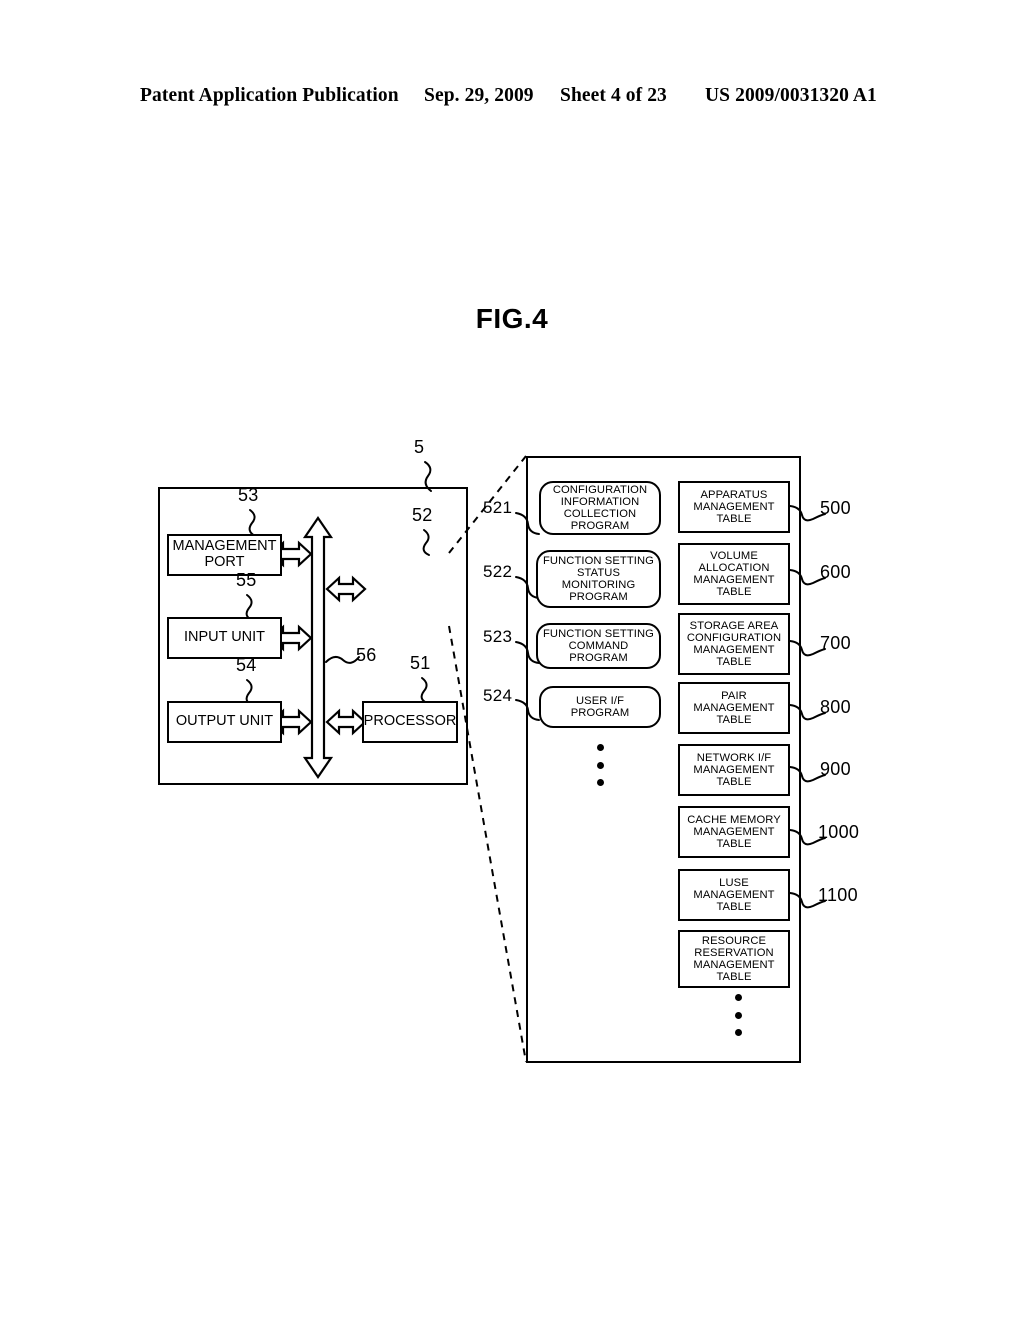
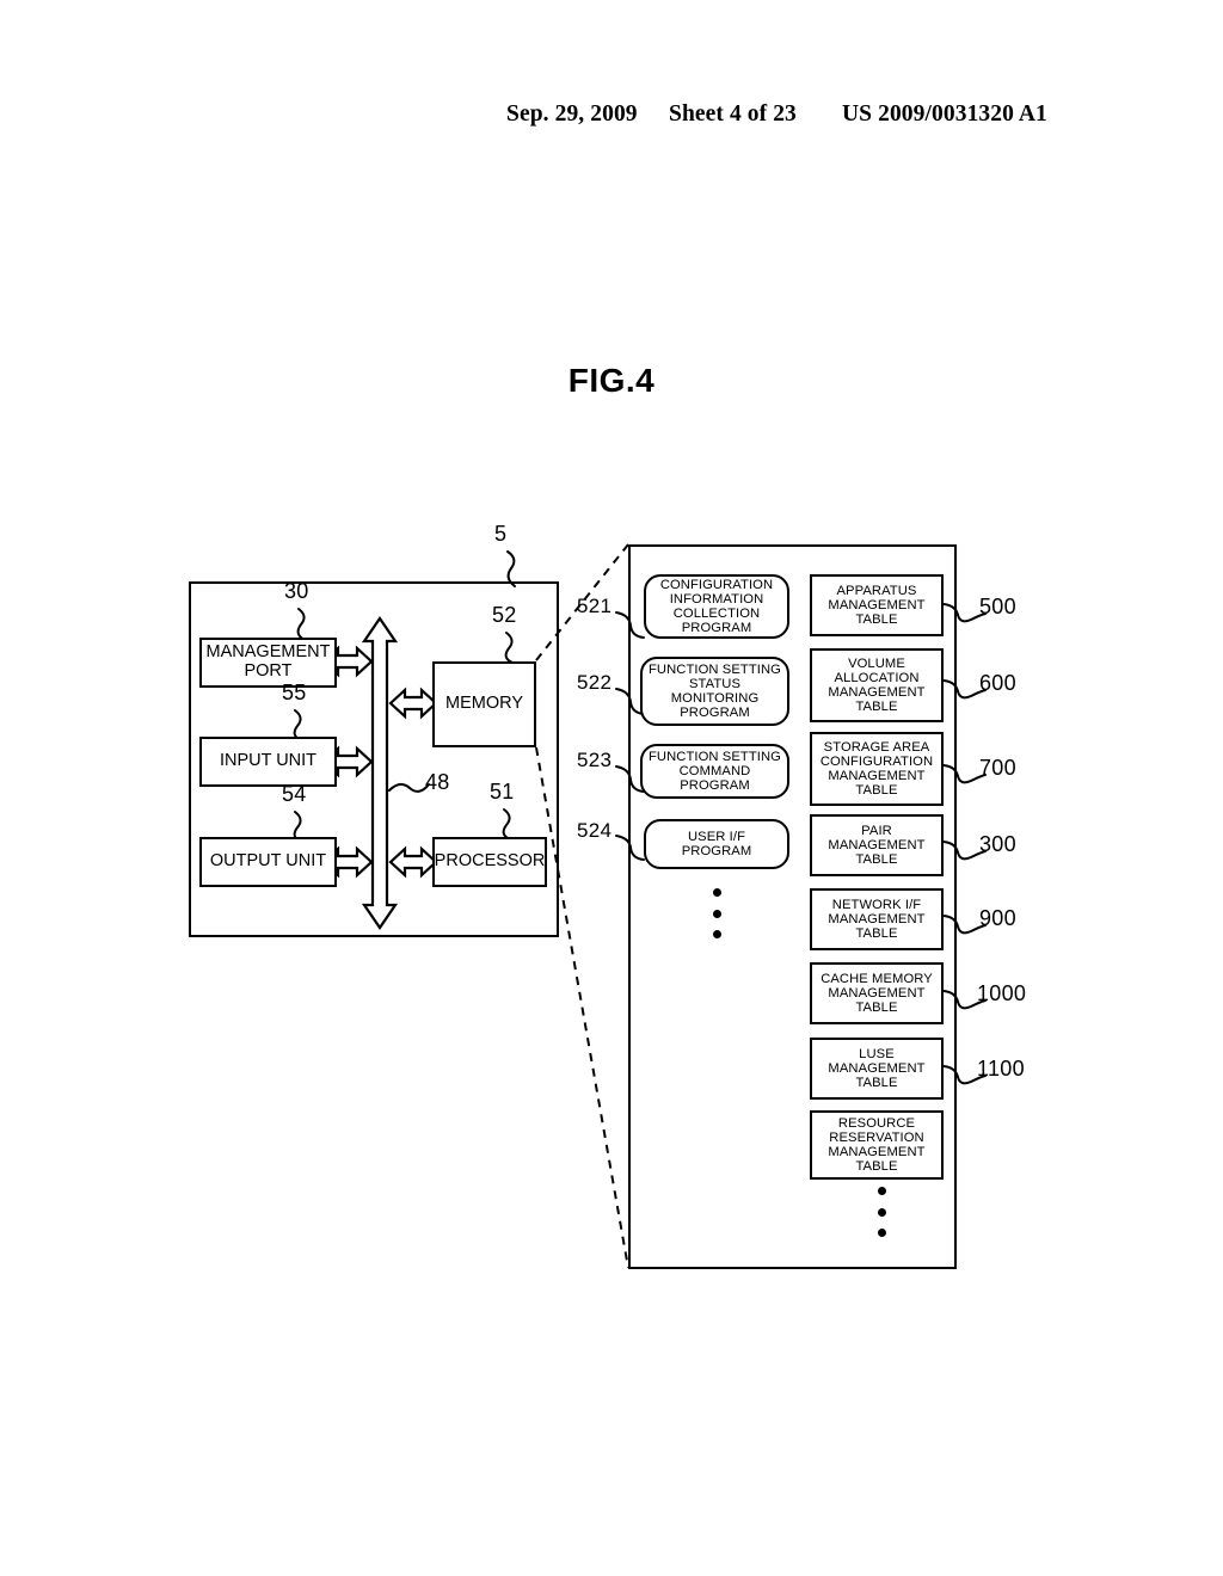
- Patent Application Publication
  Sep. 29, 2009
  Sheet 4 of 23
  US 2009/0031320 A1
  FIG.4
  MANAGEMENT
  PORT
  INPUT UNIT
  OUTPUT UNIT
+ MEMORY
  PROCESSOR
  5
- 53
+ 30
  55
  54
  52
  51
- 56
+ 48
  CONFIGURATION
  INFORMATION
  COLLECTION
  PROGRAM
  FUNCTION SETTING
  STATUS
  MONITORING
  PROGRAM
  FUNCTION SETTING
  COMMAND
  PROGRAM
  USER I/F
  PROGRAM
  521
  522
  523
  524
  APPARATUS
  MANAGEMENT
  TABLE
  VOLUME
  ALLOCATION
  MANAGEMENT
  TABLE
  STORAGE AREA
  CONFIGURATION
  MANAGEMENT
  TABLE
  PAIR
  MANAGEMENT
  TABLE
  NETWORK I/F
  MANAGEMENT
  TABLE
  CACHE MEMORY
  MANAGEMENT
  TABLE
  LUSE
  MANAGEMENT
  TABLE
  RESOURCE
  RESERVATION
  MANAGEMENT
  TABLE
  500
  600
  700
- 800
+ 300
  900
  1000
  1100
